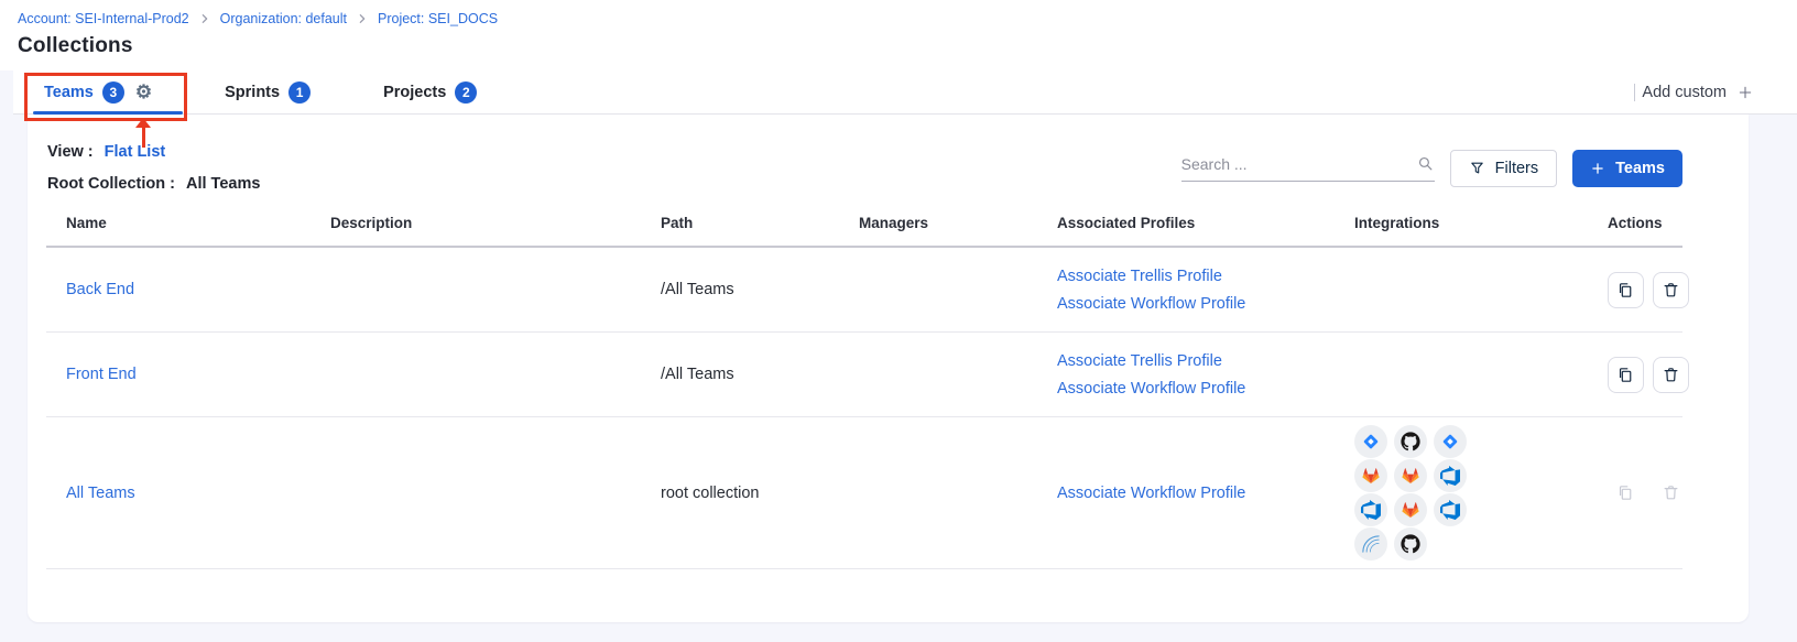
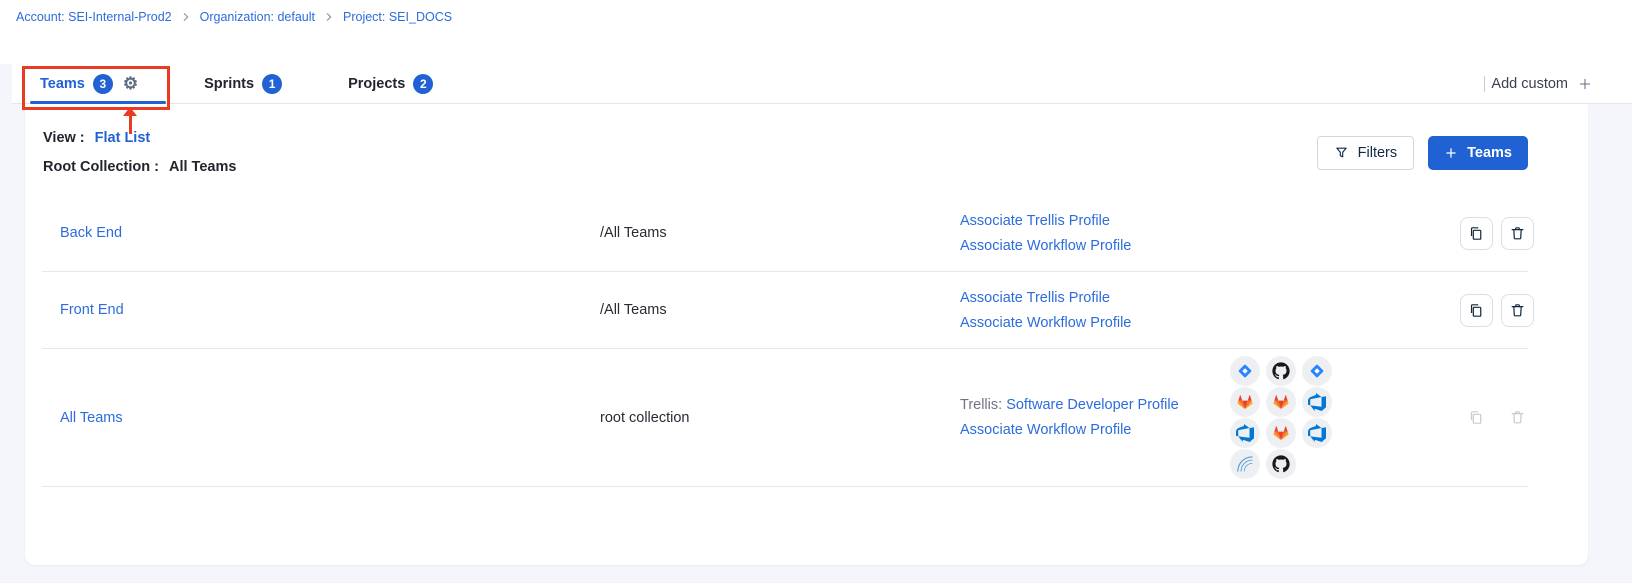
  Account: SEI-Internal-Prod2
  Organization: default
  Project: SEI_DOCS
- Collections
  Teams
  3
  ⚙
  Sprints
  1
  Projects
  2
  Add custom
  View :
  Flat List
  Root Collection :
  All Teams
- Search ...
  Filters
  Teams
- Name
- Description
- Path
- Managers
- Associated Profiles
- Integrations
- Actions
  Back End
  /All Teams
  Associate Trellis Profile
  Associate Workflow Profile
  Front End
  /All Teams
  Associate Trellis Profile
  Associate Workflow Profile
  All Teams
  root collection
+ Trellis: Software Developer Profile
  Associate Workflow Profile
